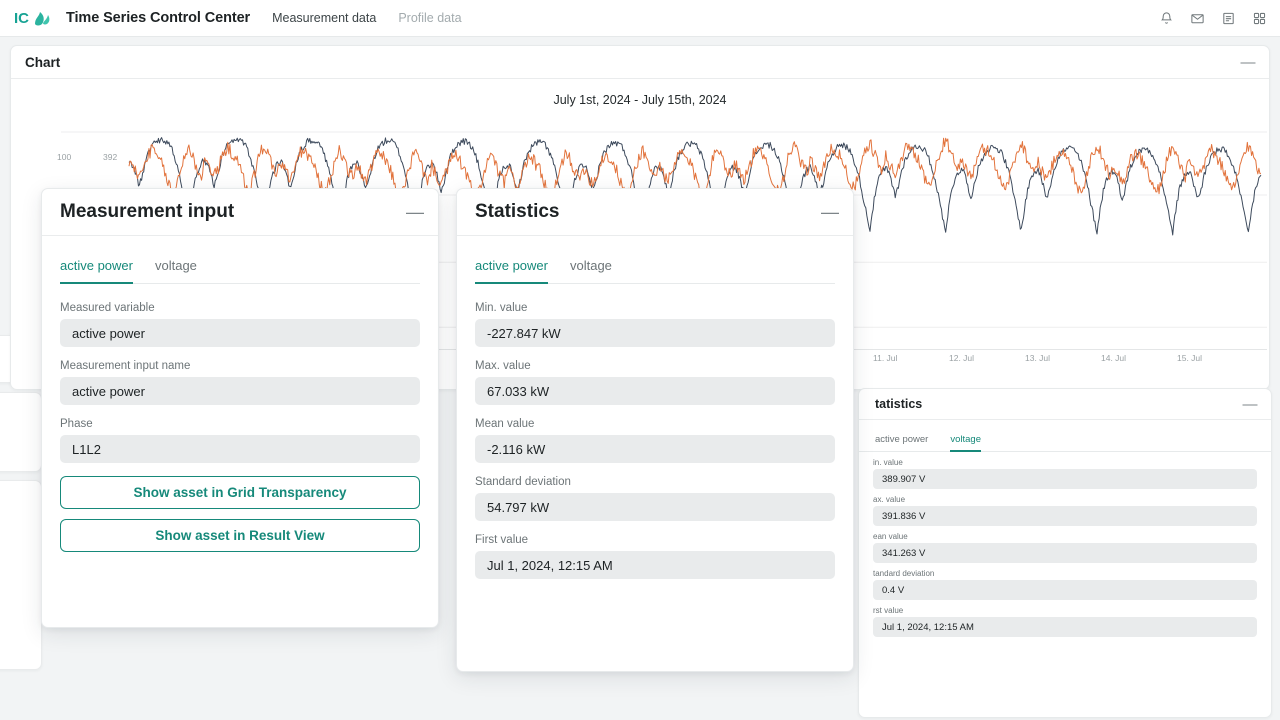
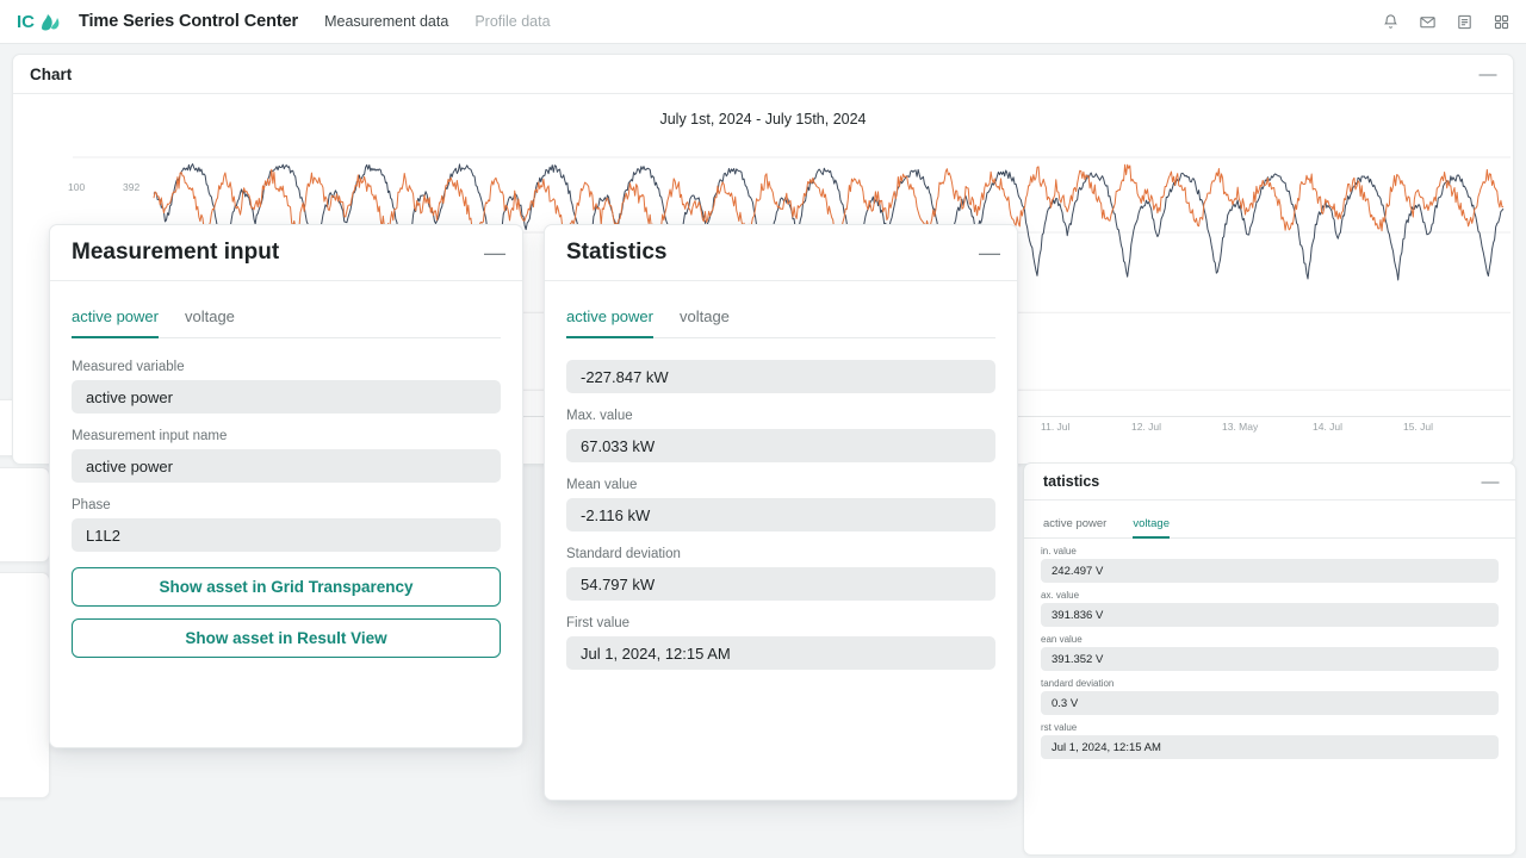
  IC
  Time Series Control Center
  Measurement data
  Profile data
  Chart
  —
  July 1st, 2024 - July 15th, 2024
  100
  392
  11. Jul
  12. Jul
- 13. Jul
+ 13. May
  14. Jul
  15. Jul
  tatistics
  —
  active power
  voltage
  in. value
- 389.907 V
+ 242.497 V
  ax. value
  391.836 V
  ean value
- 341.263 V
+ 391.352 V
  tandard deviation
- 0.4 V
+ 0.3 V
  rst value
  Jul 1, 2024, 12:15 AM
  Measurement input
  —
  active power
  voltage
  Measured variable
  active power
  Measurement input name
  active power
  Phase
  L1L2
  Show asset in Grid Transparency
  Show asset in Result View
  Statistics
  —
  active power
  voltage
- Min. value
  -227.847 kW
  Max. value
  67.033 kW
  Mean value
  -2.116 kW
  Standard deviation
  54.797 kW
  First value
  Jul 1, 2024, 12:15 AM
